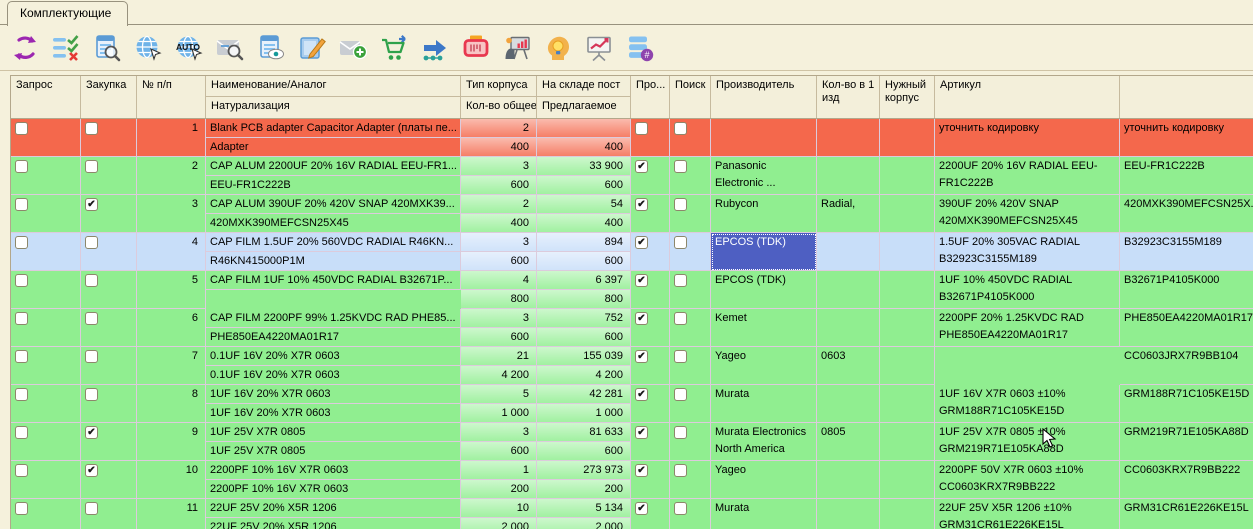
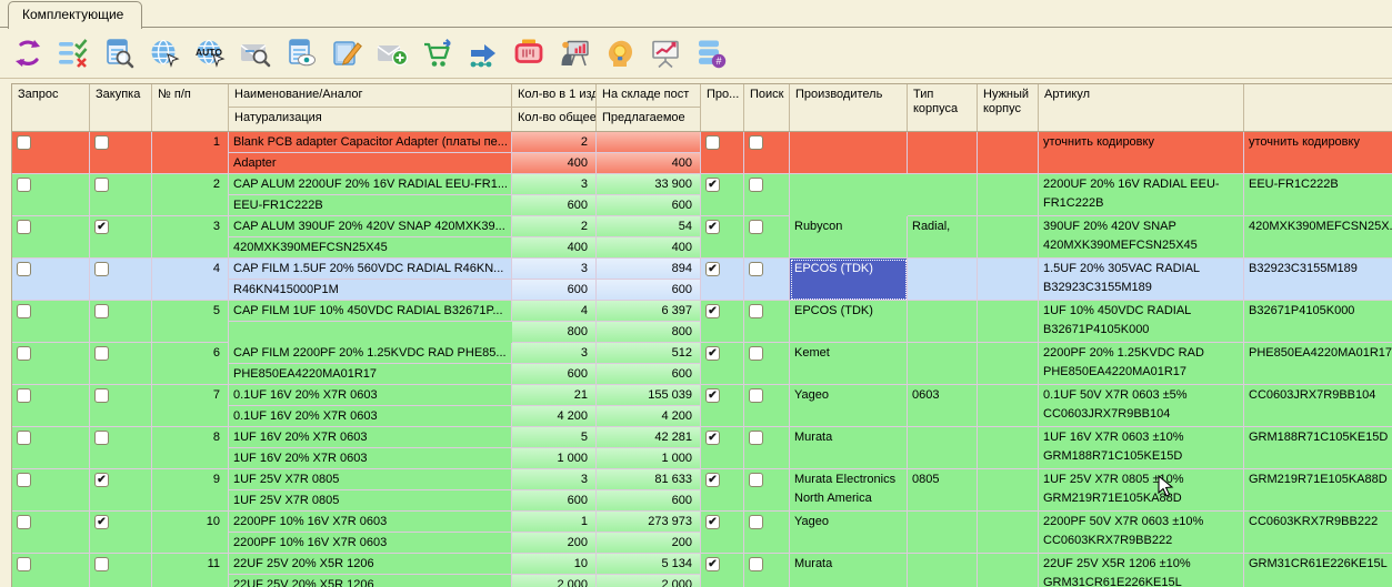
  Комплектующие
  AUTO
  #
  Запрос
  Закупка
  № п/п
  Наименование/Аналог
  Натурализация
- Тип корпуса
+ Кол-во в 1 изд
  Кол-во общее
  На складе пост
  Предлагаемое
  Про...
  Поиск
  Производитель
- Кол-во в 1 изд
+ Тип корпуса
  Нужный корпус
  Артикул
  1
  Blank PCB adapter Capacitor Adapter (платы пе...
  Adapter
  2
  400
  400
  уточнить кодировку
  уточнить кодировку
  2
  CAP ALUM 2200UF 20% 16V RADIAL EEU-FR1...
  EEU-FR1C222B
  3
  600
  33 900
  600
- Panasonic Electronic ...
  2200UF 20% 16V RADIAL EEU-FR1C222B
  EEU-FR1C222B
  3
  CAP ALUM 390UF 20% 420V SNAP 420MXK39...
  420MXK390MEFCSN25X45
  2
  400
  54
  400
  Rubycon
  Radial,
  390UF 20% 420V SNAP 420MXK390MEFCSN25X45
  420MXK390MEFCSN25X.
  4
  CAP FILM 1.5UF 20% 560VDC RADIAL R46KN...
  R46KN415000P1M
  3
  600
  894
  600
  EPCOS (TDK)
  1.5UF 20% 305VAC RADIAL B32923C3155M189
  B32923C3155M189
  5
  CAP FILM 1UF 10% 450VDC RADIAL B32671P...
  4
  800
  6 397
  800
  EPCOS (TDK)
  1UF 10% 450VDC RADIAL B32671P4105K000
  B32671P4105K000
  6
- CAP FILM 2200PF 99% 1.25KVDC RAD PHE85...
+ CAP FILM 2200PF 20% 1.25KVDC RAD PHE85...
  PHE850EA4220MA01R17
  3
  600
- 752
+ 512
  600
  Kemet
  2200PF 20% 1.25KVDC RAD PHE850EA4220MA01R17
  PHE850EA4220MA01R17
  7
  0.1UF 16V 20% X7R 0603
  0.1UF 16V 20% X7R 0603
  21
  4 200
  155 039
  4 200
  Yageo
  0603
+ 0.1UF 50V X7R 0603 ±5% CC0603JRX7R9BB104
  CC0603JRX7R9BB104
  8
  1UF 16V 20% X7R 0603
  1UF 16V 20% X7R 0603
  5
  1 000
  42 281
  1 000
  Murata
  1UF 16V X7R 0603 ±10% GRM188R71C105KE15D
  GRM188R71C105KE15D
  9
  1UF 25V X7R 0805
  1UF 25V X7R 0805
  3
  600
  81 633
  600
  Murata Electronics North America
  0805
  1UF 25V X7R 0805 ±0% GRM219R71E105KA88D
  GRM219R71E105KA88D
  10
  2200PF 10% 16V X7R 0603
  2200PF 10% 16V X7R 0603
  1
  200
  273 973
  200
  Yageo
  2200PF 50V X7R 0603 ±10% CC0603KRX7R9BB222
  CC0603KRX7R9BB222
  11
  22UF 25V 20% X5R 1206
  22UF 25V 20% X5R 1206
  10
  2 000
  5 134
  2 000
  Murata
  22UF 25V X5R 1206 ±10% GRM31CR61E226KE15L
  GRM31CR61E226KE15L
